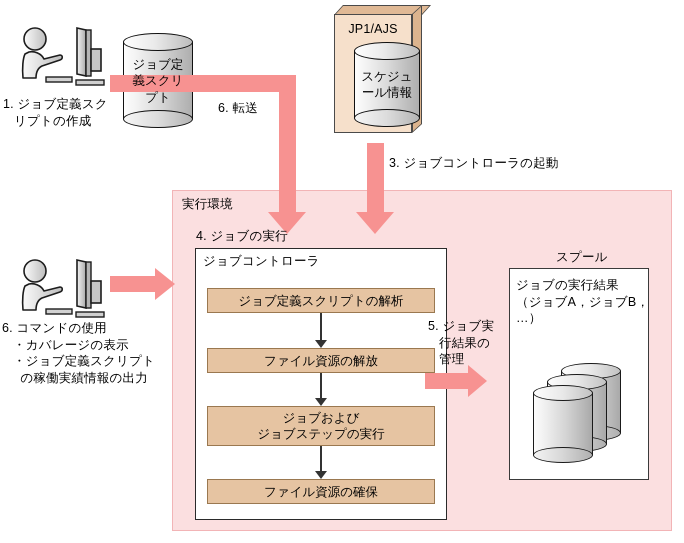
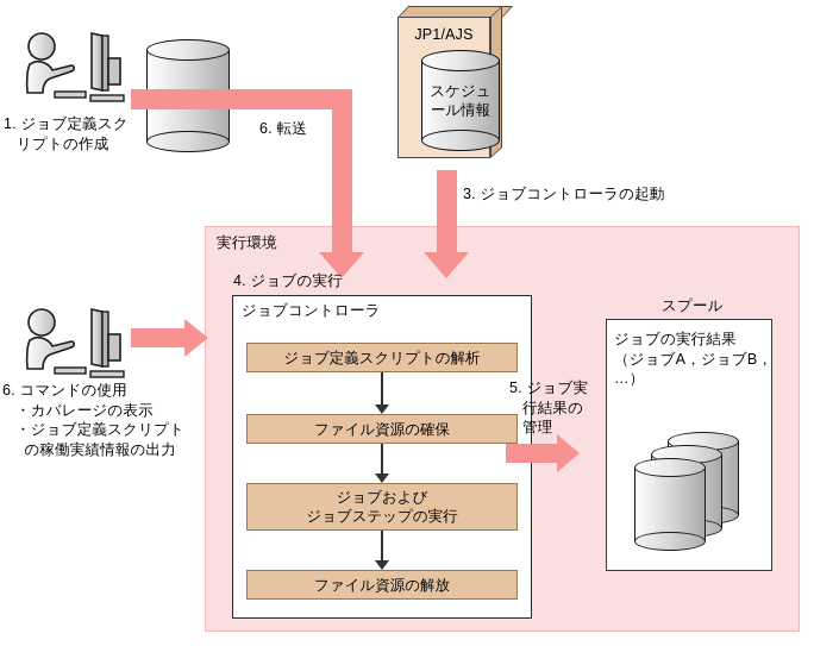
  実行環境
  1. ジョブ定義スク
  リプトの作成
- ジョブ定
- 義スクリ
- プト
  6. 転送
  JP1/AJS
  スケジュ
  ール情報
  3. ジョブコントローラの起動
  4. ジョブの実行
  ジョブコントローラ
  ジョブ定義スクリプトの解析
- ファイル資源の解放
+ ファイル資源の確保
  ジョブおよび
  ジョブステップの実行
- ファイル資源の確保
+ ファイル資源の解放
  6. コマンドの使用
  ・カバレージの表示
  ・ジョブ定義スクリプト
  の稼働実績情報の出力
  5. ジョブ実
  行結果の
  管理
  スプール
  ジョブの実行結果
  （ジョブA，ジョブB，
  …）
